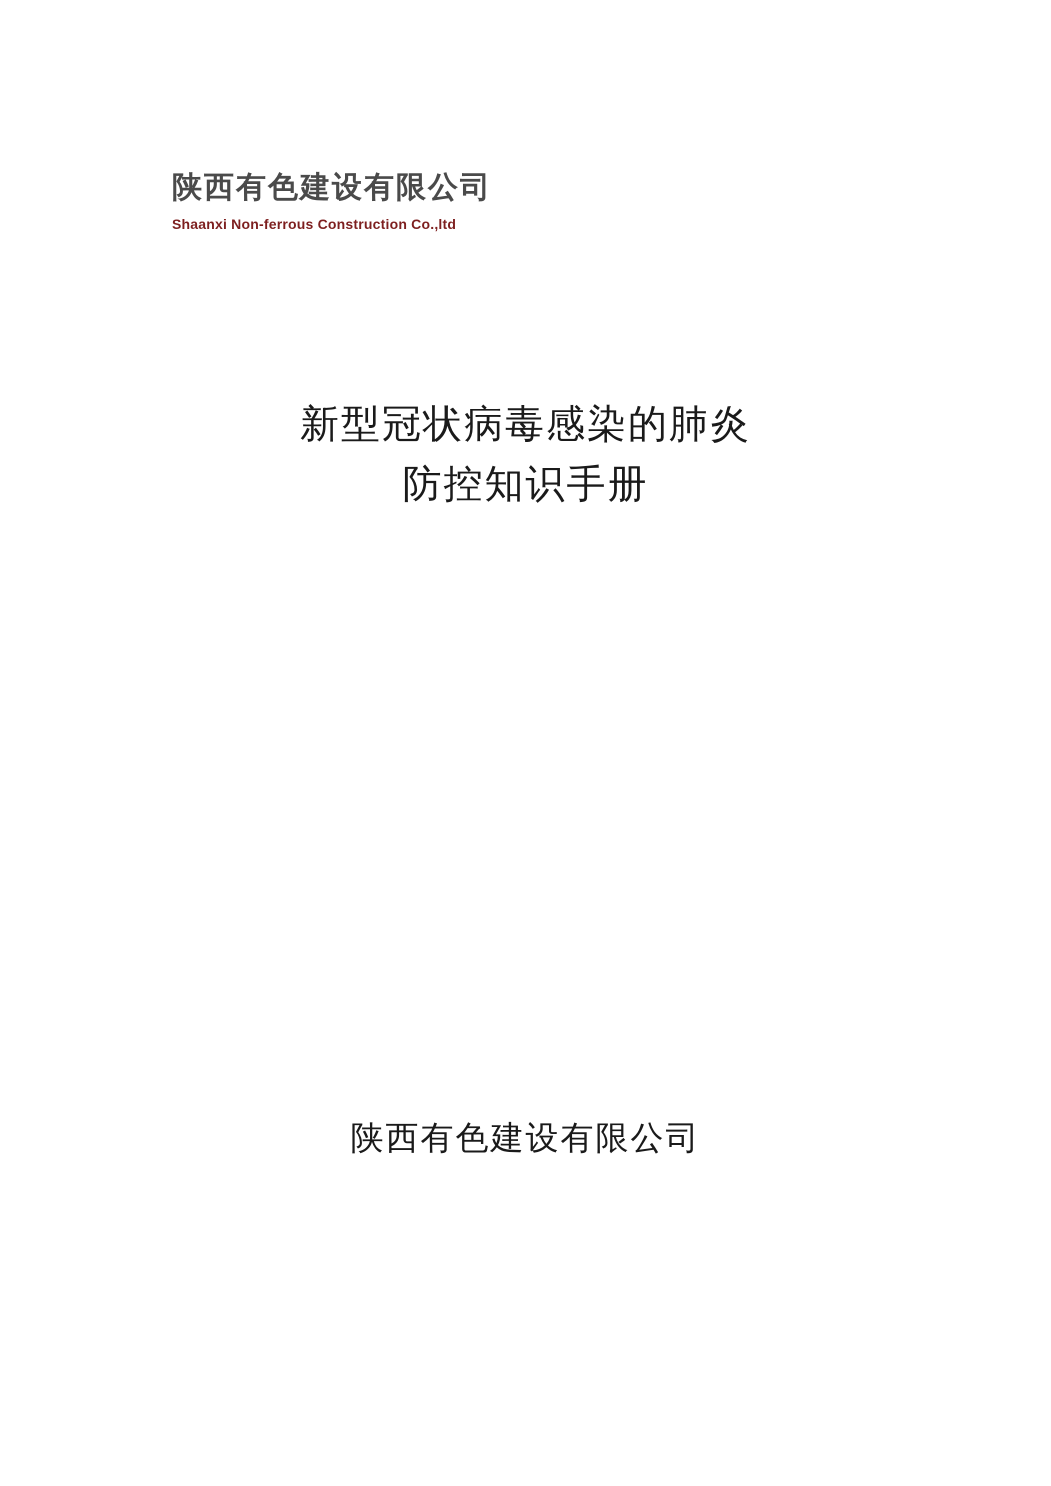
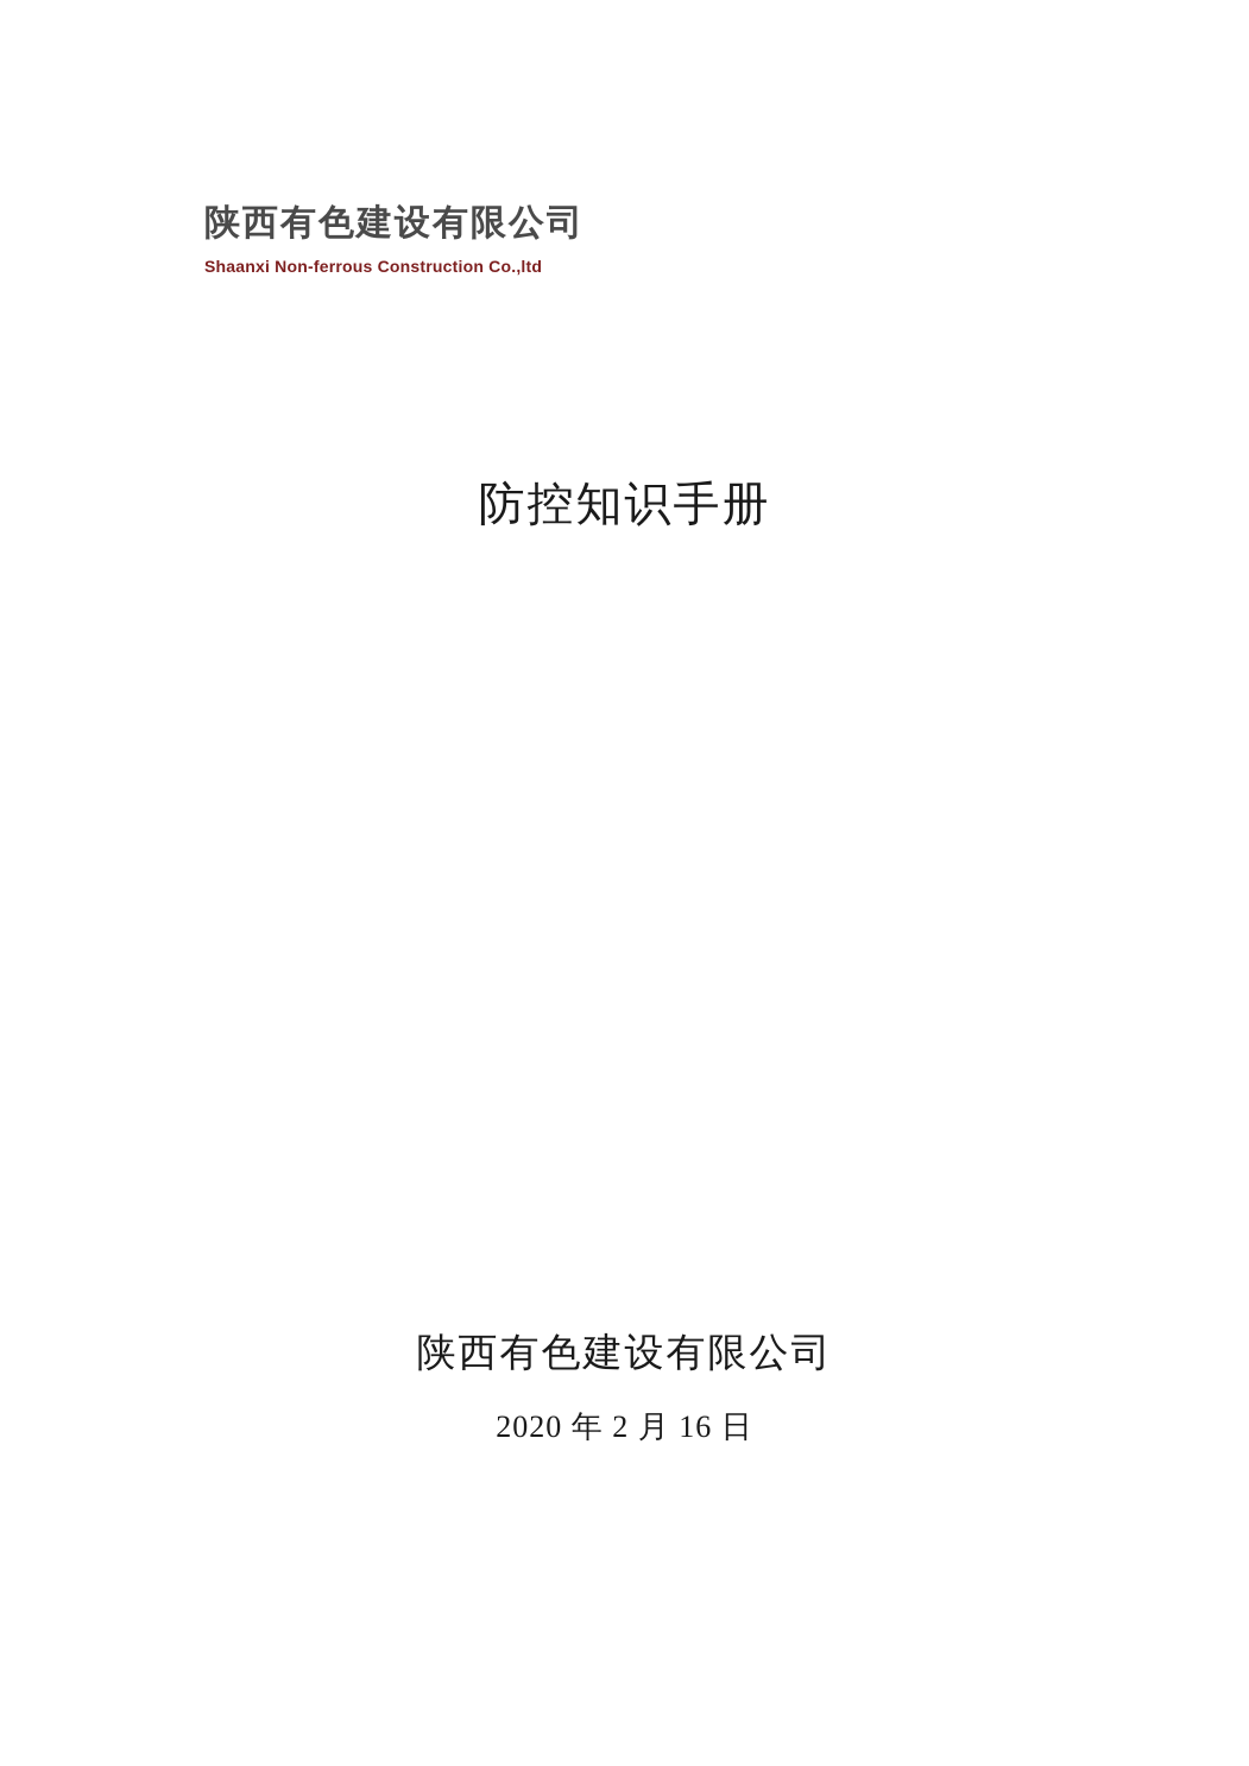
  陕西有色建设有限公司
  Shaanxi Non-ferrous Construction Co.,ltd
- 新型冠状病毒感染的肺炎
  防控知识手册
  陕西有色建设有限公司
+ 2020 年 2 月 16 日
